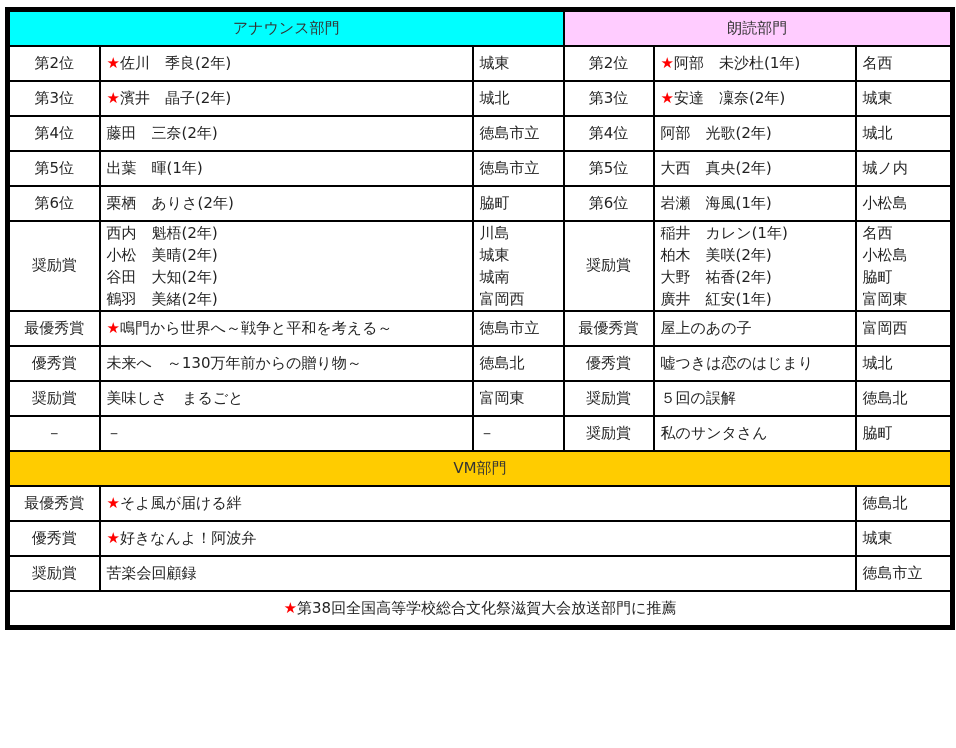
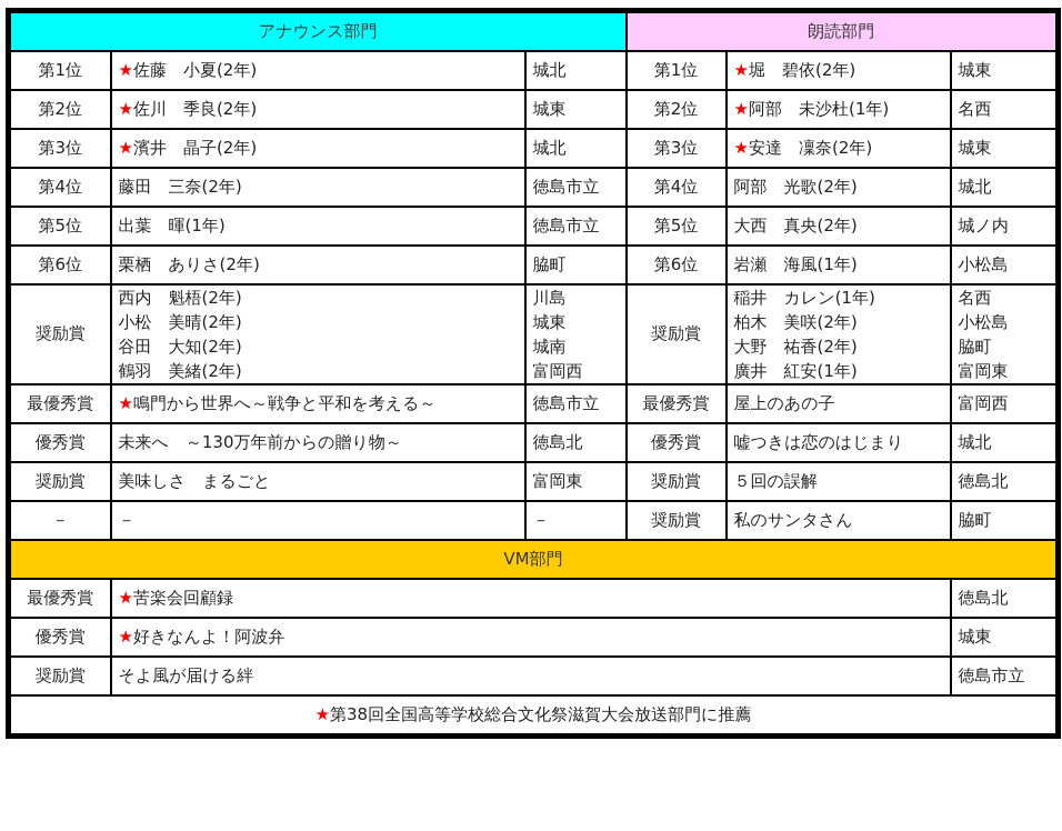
  アナウンス部門	朗読部門
+ 第1位	★佐藤 小夏(2年)	城北	第1位	★堀 碧依(2年)	城東
  第2位	★佐川 季良(2年)	城東	第2位	★阿部 未沙杜(1年)	名西
  第3位	★濱井 晶子(2年)	城北	第3位	★安達 凜奈(2年)	城東
  第4位	藤田 三奈(2年)	徳島市立	第4位	阿部 光歌(2年)	城北
  第5位	出葉 暉(1年)	徳島市立	第5位	大西 真央(2年)	城ノ内
  第6位	栗栖 ありさ(2年)	脇町	第6位	岩瀬 海風(1年)	小松島
  奨励賞	西内 魁梧(2年) 小松 美晴(2年) 谷田 大知(2年) 鶴羽 美緒(2年)	川島 城東 城南 富岡西	奨励賞	稲井 カレン(1年) 柏木 美咲(2年) 大野 祐香(2年) 廣井 紅安(1年)	名西 小松島 脇町 富岡東
  最優秀賞	★鳴門から世界へ～戦争と平和を考える～	徳島市立	最優秀賞	屋上のあの子	富岡西
  優秀賞	未来へ ～130万年前からの贈り物～	徳島北	優秀賞	嘘つきは恋のはじまり	城北
  奨励賞	美味しさ まるごと	富岡東	奨励賞	５回の誤解	徳島北
  －	－	－	奨励賞	私のサンタさん	脇町
  VM部門
- 最優秀賞	★そよ風が届ける絆	徳島北
+ 最優秀賞	★苦楽会回顧録	徳島北
  優秀賞	★好きなんよ！阿波弁	城東
- 奨励賞	苦楽会回顧録	徳島市立
+ 奨励賞	そよ風が届ける絆	徳島市立
  ★第38回全国高等学校総合文化祭滋賀大会放送部門に推薦
